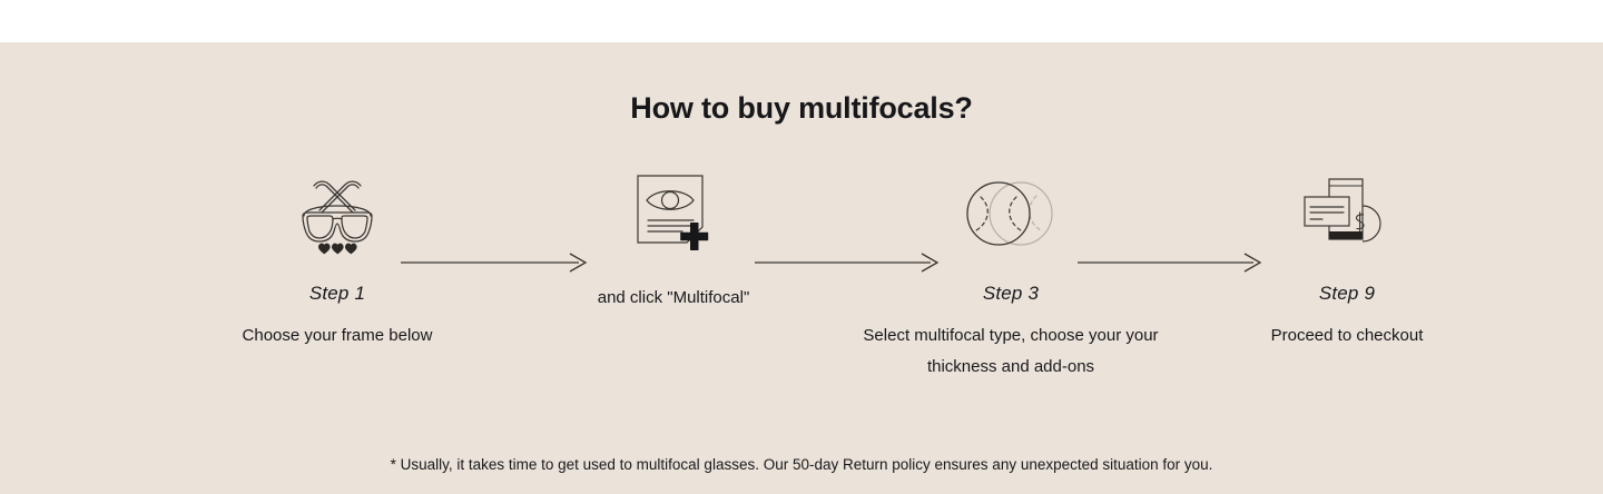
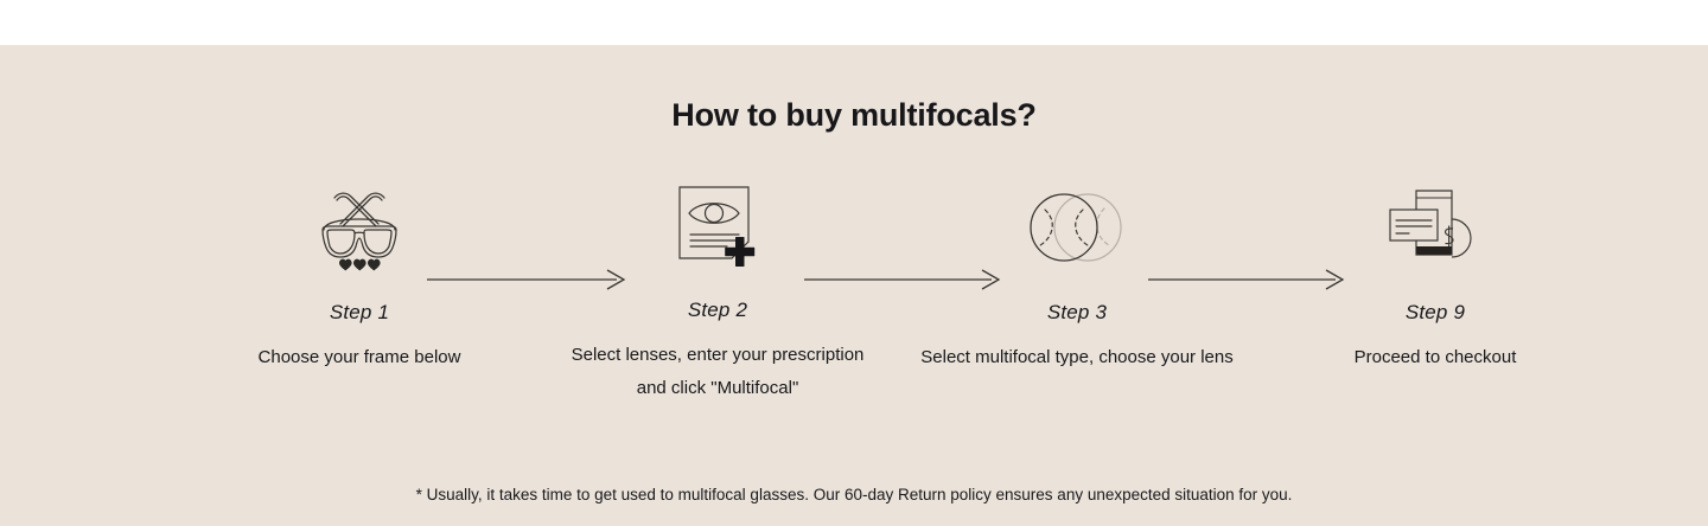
  How to buy multifocals?
  Step 1
  Choose your frame below
+ Step 2
+ Select lenses, enter your prescription
  and click "Multifocal"
  Step 3
- Select multifocal type, choose your your
+ Select multifocal type, choose your lens
- thickness and add-ons
  Step 9
  Proceed to checkout
- * Usually, it takes time to get used to multifocal glasses. Our 50-day Return policy ensures any unexpected situation for you.
+ * Usually, it takes time to get used to multifocal glasses. Our 60-day Return policy ensures any unexpected situation for you.
